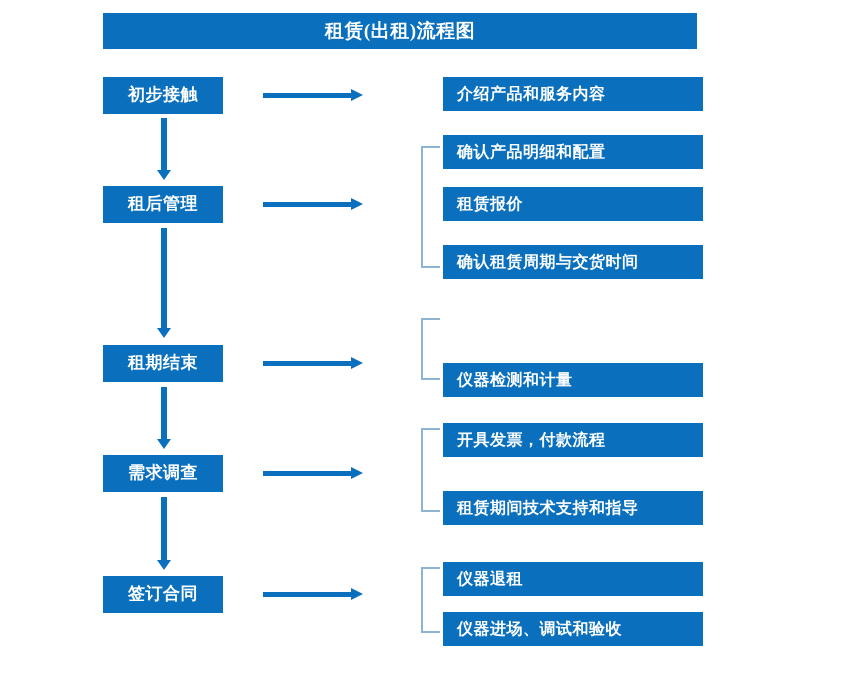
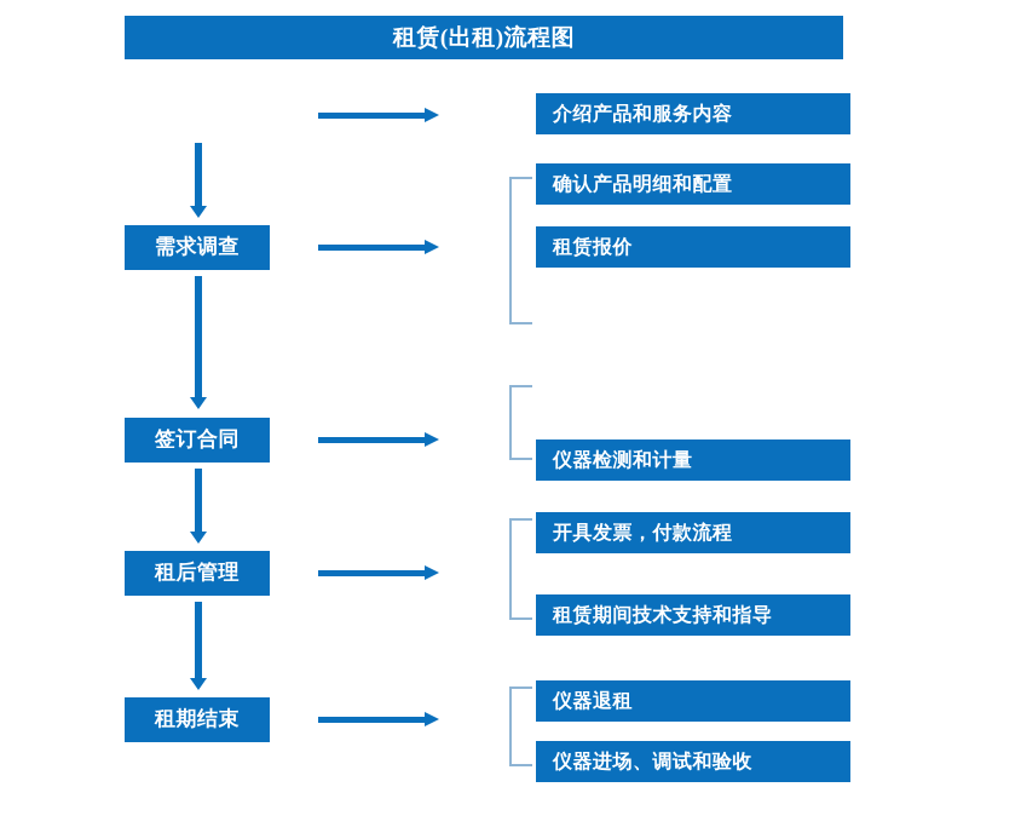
  租赁(出租)流程图
- 初步接触
- 租后管理
+ 需求调查
- 租期结束
+ 签订合同
- 需求调查
+ 租后管理
- 签订合同
+ 租期结束
  介绍产品和服务内容
  确认产品明细和配置
  租赁报价
- 确认租赁周期与交货时间
  仪器检测和计量
  开具发票，付款流程
  租赁期间技术支持和指导
  仪器退租
  仪器进场、调试和验收
